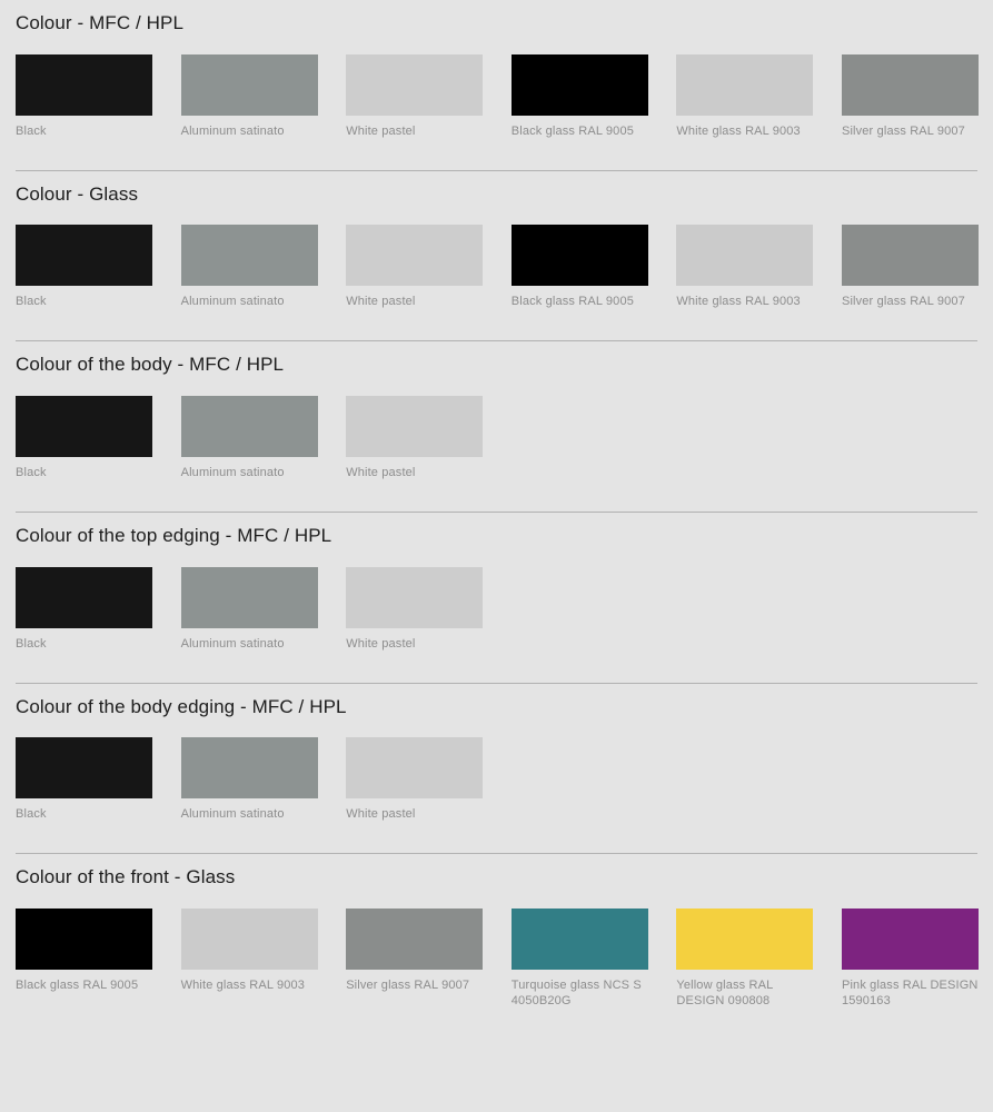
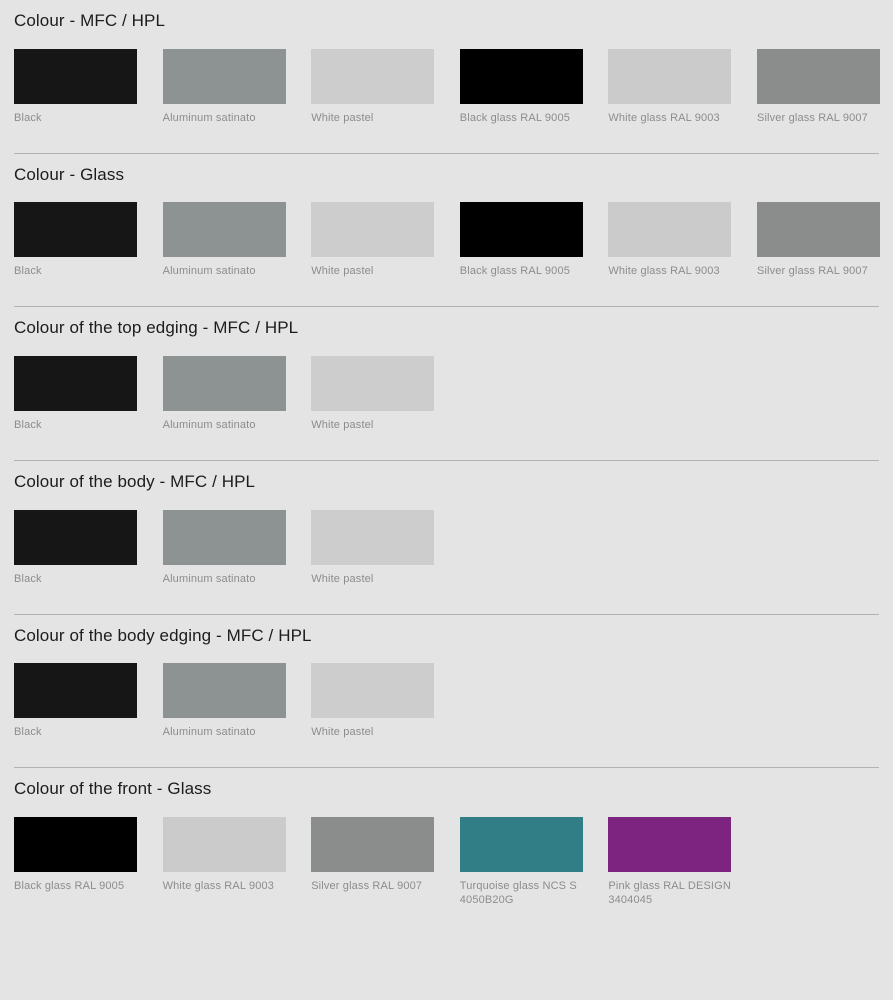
  Colour - MFC / HPL
  Black
  Aluminum satinato
  White pastel
  Black glass RAL 9005
  White glass RAL 9003
  Silver glass RAL 9007
  Colour - Glass
  Black
  Aluminum satinato
  White pastel
  Black glass RAL 9005
  White glass RAL 9003
  Silver glass RAL 9007
- Colour of the body - MFC / HPL
+ Colour of the top edging - MFC / HPL
  Black
  Aluminum satinato
  White pastel
- Colour of the top edging - MFC / HPL
+ Colour of the body - MFC / HPL
  Black
  Aluminum satinato
  White pastel
  Colour of the body edging - MFC / HPL
  Black
  Aluminum satinato
  White pastel
  Colour of the front - Glass
  Black glass RAL 9005
  White glass RAL 9003
  Silver glass RAL 9007
  Turquoise glass NCS S 4050B20G
- Yellow glass RAL DESIGN 090808
- Pink glass RAL DESIGN 1590163
+ Pink glass RAL DESIGN 3404045
